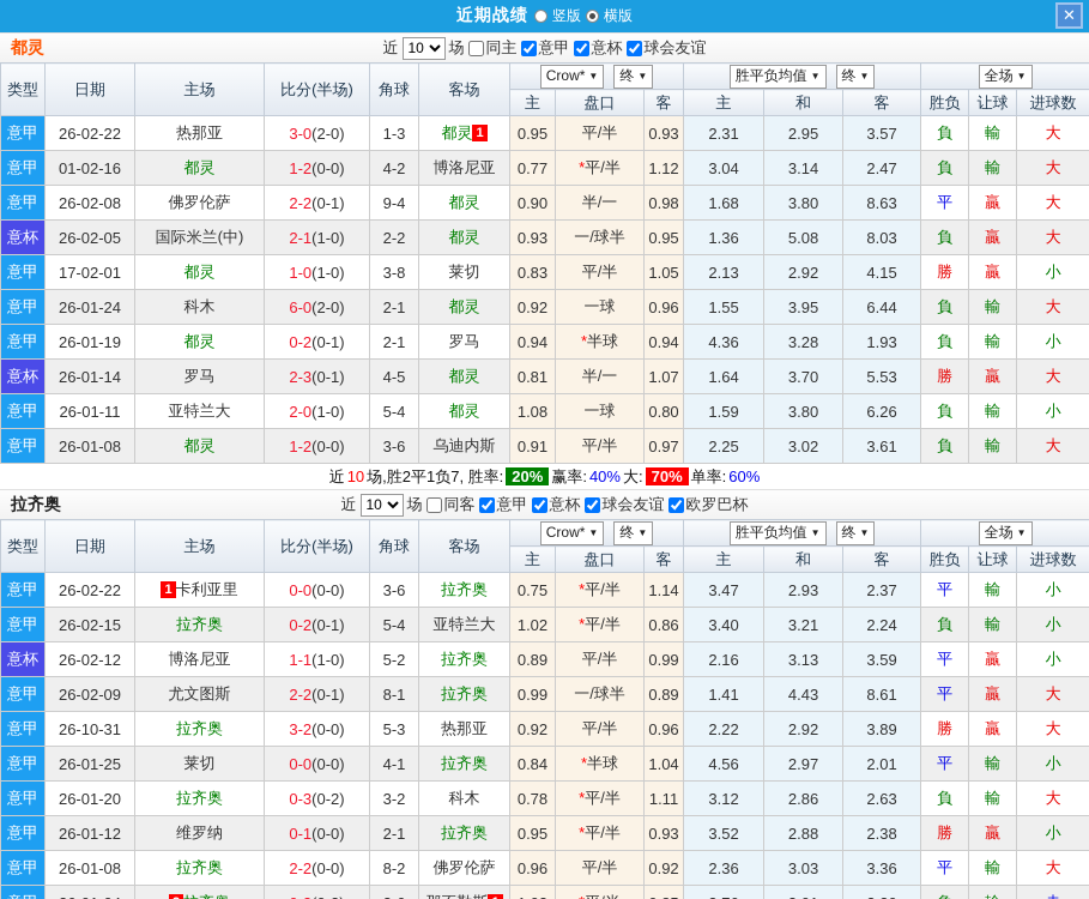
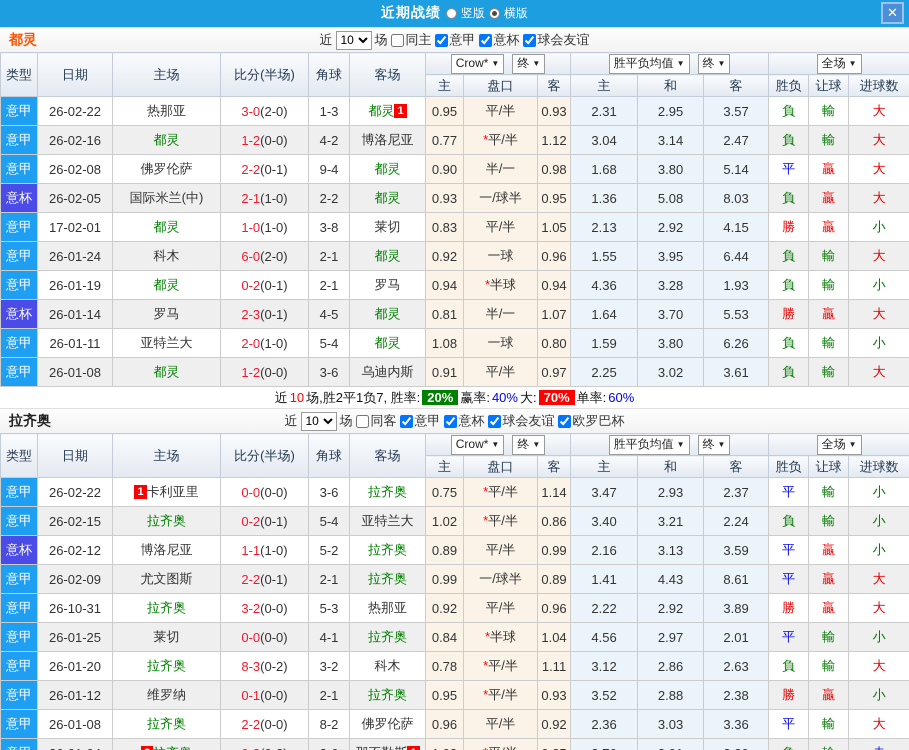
  近期战绩
  竖版
  横版
  ✕
  都灵
  近
  10
  场
  同主
  意甲
  意杯
  球会友谊
  类型	日期	主场	比分(半场)	角球	客场	Crow* 终	胜平负均值 终	全场
  主	盘口	客	主	和	客	胜负	让球	进球数
  意甲	26-02-22	热那亚	3-0(2-0)	1-3	都灵 1	0.95	平/半	0.93	2.31	2.95	3.57	負	輸	大
- 意甲	01-02-16	都灵	1-2(0-0)	4-2	博洛尼亚	0.77	*平/半	1.12	3.04	3.14	2.47	負	輸	大
+ 意甲	26-02-16	都灵	1-2(0-0)	4-2	博洛尼亚	0.77	*平/半	1.12	3.04	3.14	2.47	負	輸	大
- 意甲	26-02-08	佛罗伦萨	2-2(0-1)	9-4	都灵	0.90	半/一	0.98	1.68	3.80	8.63	平	贏	大
+ 意甲	26-02-08	佛罗伦萨	2-2(0-1)	9-4	都灵	0.90	半/一	0.98	1.68	3.80	5.14	平	贏	大
  意杯	26-02-05	国际米兰(中)	2-1(1-0)	2-2	都灵	0.93	一/球半	0.95	1.36	5.08	8.03	負	贏	大
  意甲	17-02-01	都灵	1-0(1-0)	3-8	莱切	0.83	平/半	1.05	2.13	2.92	4.15	勝	贏	小
  意甲	26-01-24	科木	6-0(2-0)	2-1	都灵	0.92	一球	0.96	1.55	3.95	6.44	負	輸	大
  意甲	26-01-19	都灵	0-2(0-1)	2-1	罗马	0.94	*半球	0.94	4.36	3.28	1.93	負	輸	小
  意杯	26-01-14	罗马	2-3(0-1)	4-5	都灵	0.81	半/一	1.07	1.64	3.70	5.53	勝	贏	大
  意甲	26-01-11	亚特兰大	2-0(1-0)	5-4	都灵	1.08	一球	0.80	1.59	3.80	6.26	負	輸	小
  意甲	26-01-08	都灵	1-2(0-0)	3-6	乌迪内斯	0.91	平/半	0.97	2.25	3.02	3.61	負	輸	大
  近
  10
  场,胜2平1负7, 胜率:
  20%
  赢率:
  40%
  大:
  70%
  单率:
  60%
  拉齐奥
  近
  10
  场
  同客
  意甲
  意杯
  球会友谊
  欧罗巴杯
  类型	日期	主场	比分(半场)	角球	客场	Crow* 终	胜平负均值 终	全场
  主	盘口	客	主	和	客	胜负	让球	进球数
  意甲	26-02-22	1 卡利亚里	0-0(0-0)	3-6	拉齐奥	0.75	*平/半	1.14	3.47	2.93	2.37	平	輸	小
  意甲	26-02-15	拉齐奥	0-2(0-1)	5-4	亚特兰大	1.02	*平/半	0.86	3.40	3.21	2.24	負	輸	小
  意杯	26-02-12	博洛尼亚	1-1(1-0)	5-2	拉齐奥	0.89	平/半	0.99	2.16	3.13	3.59	平	贏	小
- 意甲	26-02-09	尤文图斯	2-2(0-1)	8-1	拉齐奥	0.99	一/球半	0.89	1.41	4.43	8.61	平	贏	大
+ 意甲	26-02-09	尤文图斯	2-2(0-1)	2-1	拉齐奥	0.99	一/球半	0.89	1.41	4.43	8.61	平	贏	大
  意甲	26-10-31	拉齐奥	3-2(0-0)	5-3	热那亚	0.92	平/半	0.96	2.22	2.92	3.89	勝	贏	大
  意甲	26-01-25	莱切	0-0(0-0)	4-1	拉齐奥	0.84	*半球	1.04	4.56	2.97	2.01	平	輸	小
- 意甲	26-01-20	拉齐奥	0-3(0-2)	3-2	科木	0.78	*平/半	1.11	3.12	2.86	2.63	負	輸	大
+ 意甲	26-01-20	拉齐奥	8-3(0-2)	3-2	科木	0.78	*平/半	1.11	3.12	2.86	2.63	負	輸	大
  意甲	26-01-12	维罗纳	0-1(0-0)	2-1	拉齐奥	0.95	*平/半	0.93	3.52	2.88	2.38	勝	贏	小
  意甲	26-01-08	拉齐奥	2-2(0-0)	8-2	佛罗伦萨	0.96	平/半	0.92	2.36	3.03	3.36	平	輸	大
